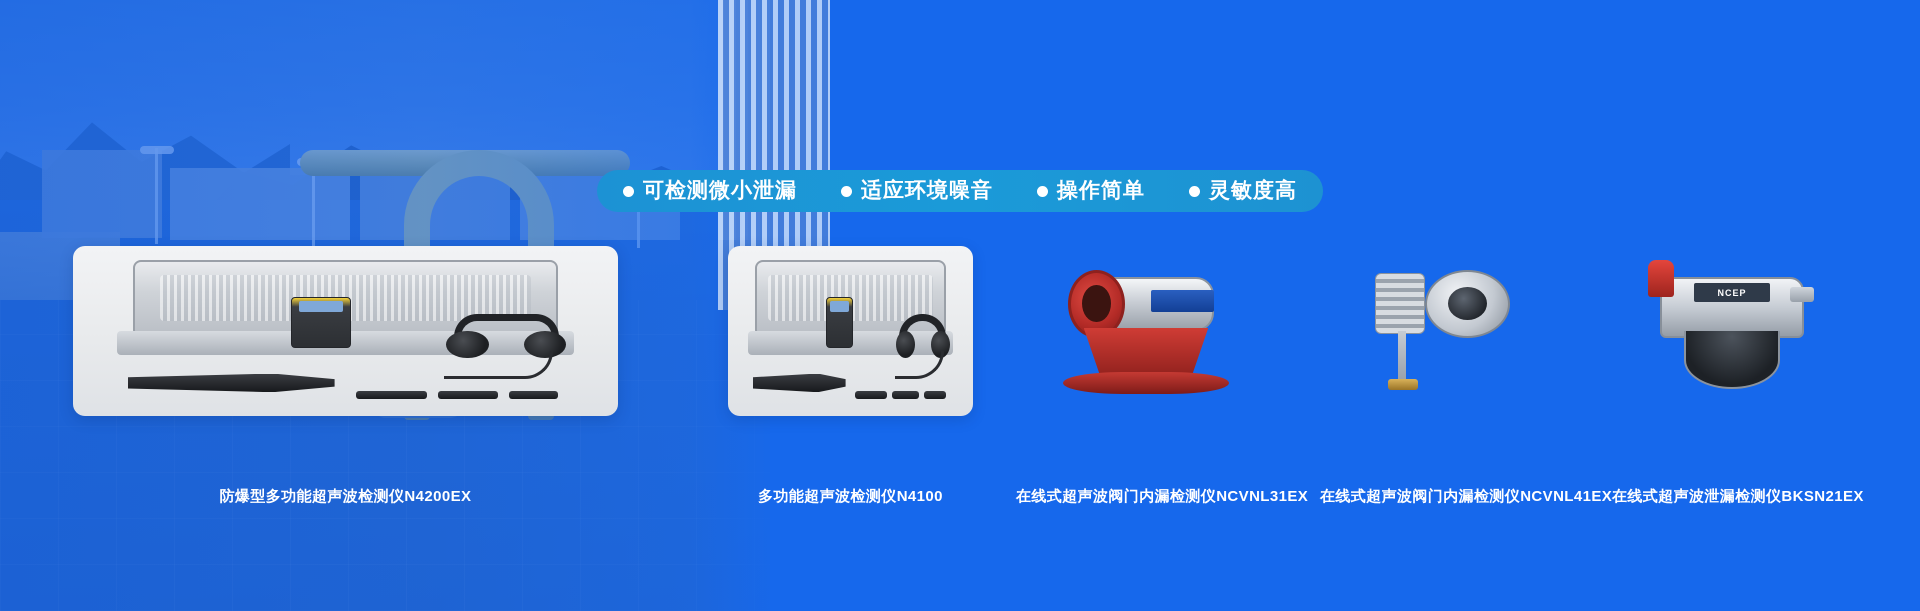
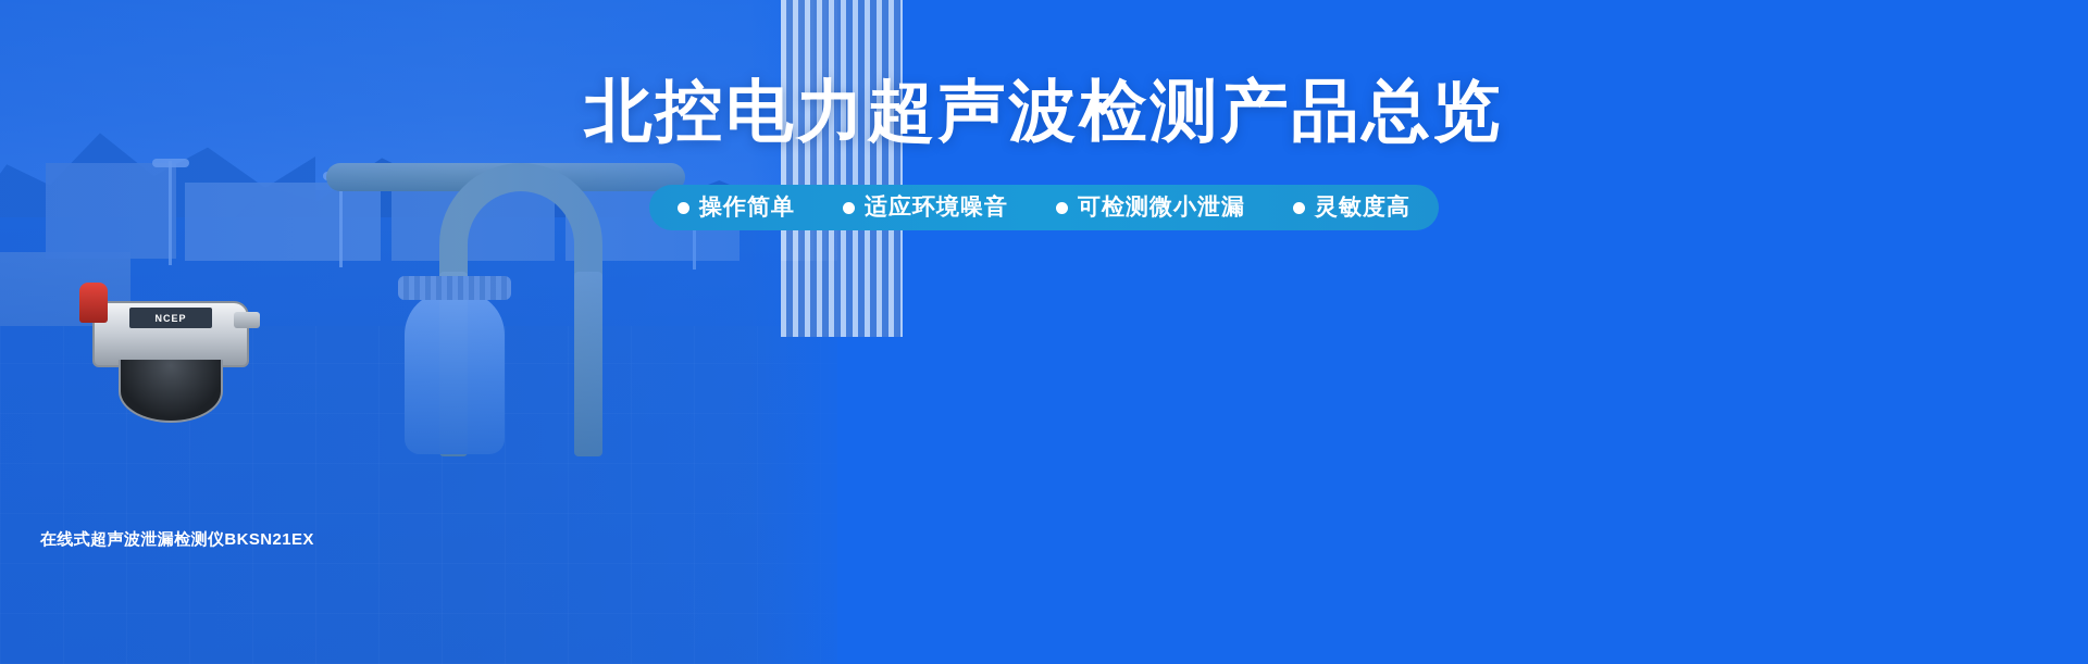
+ 北控电力超声波检测产品总览
- 可检测微小泄漏
+ 操作简单
  适应环境噪音
- 操作简单
+ 可检测微小泄漏
  灵敏度高
- 防爆型多功能超声波检测仪N4200EX
- 多功能超声波检测仪N4100
- 在线式超声波阀门内漏检测仪NCVNL31EX
- 在线式超声波阀门内漏检测仪NCVNL41EX
  NCEP
  在线式超声波泄漏检测仪BKSN21EX
